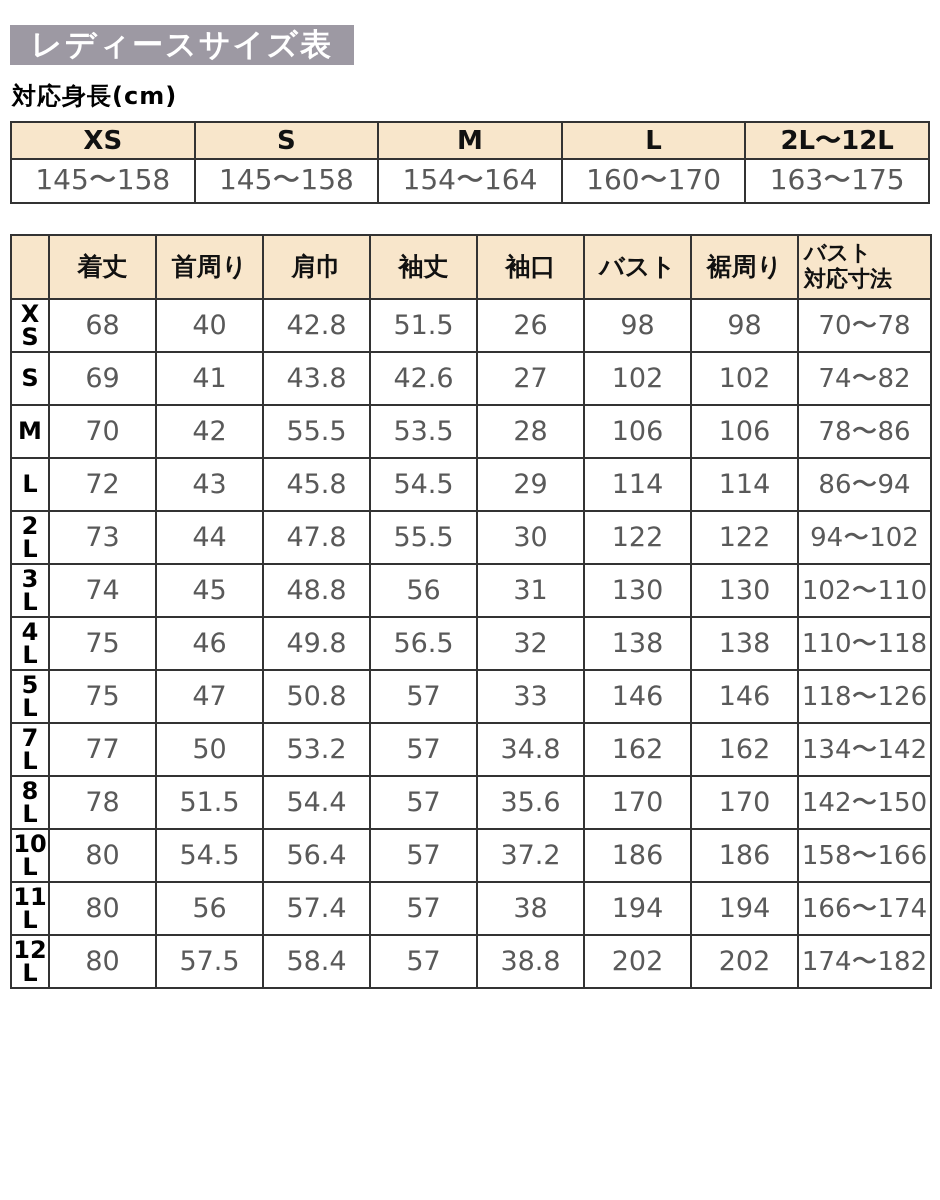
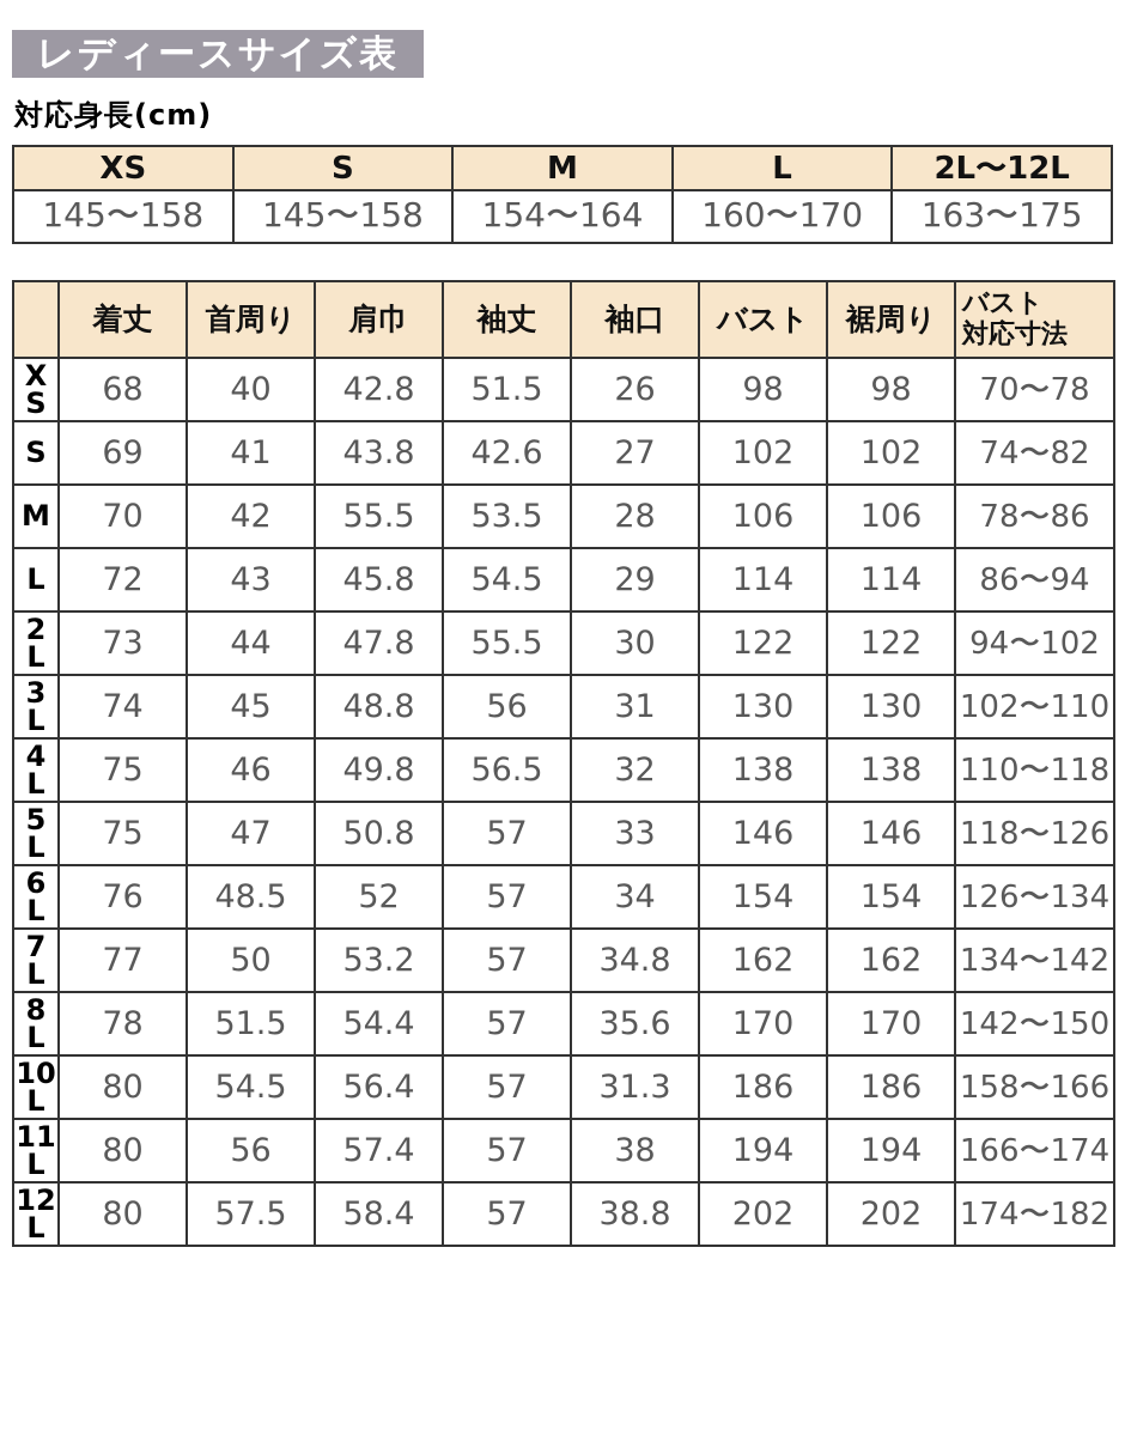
  レディースサイズ表
  対応身長(cm)
  XS	S	M	L	2L〜12L
  145〜158	145〜158	154〜164	160〜170	163〜175
  	着丈	首周り	肩巾	袖丈	袖口	バスト	裾周り	バスト対応寸法
  XS	68	40	42.8	51.5	26	98	98	70〜78
  S	69	41	43.8	42.6	27	102	102	74〜82
  M	70	42	55.5	53.5	28	106	106	78〜86
  L	72	43	45.8	54.5	29	114	114	86〜94
  2L	73	44	47.8	55.5	30	122	122	94〜102
  3L	74	45	48.8	56	31	130	130	102〜110
  4L	75	46	49.8	56.5	32	138	138	110〜118
  5L	75	47	50.8	57	33	146	146	118〜126
+ 6L	76	48.5	52	57	34	154	154	126〜134
  7L	77	50	53.2	57	34.8	162	162	134〜142
  8L	78	51.5	54.4	57	35.6	170	170	142〜150
- 10L	80	54.5	56.4	57	37.2	186	186	158〜166
+ 10L	80	54.5	56.4	57	31.3	186	186	158〜166
  11L	80	56	57.4	57	38	194	194	166〜174
  12L	80	57.5	58.4	57	38.8	202	202	174〜182
